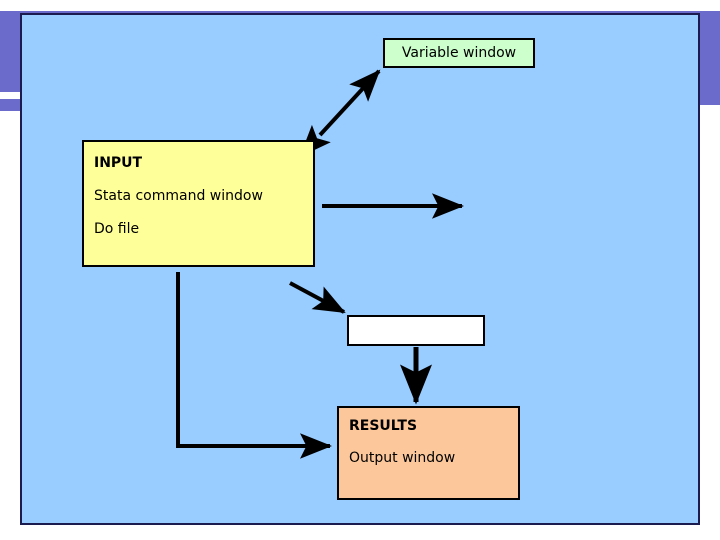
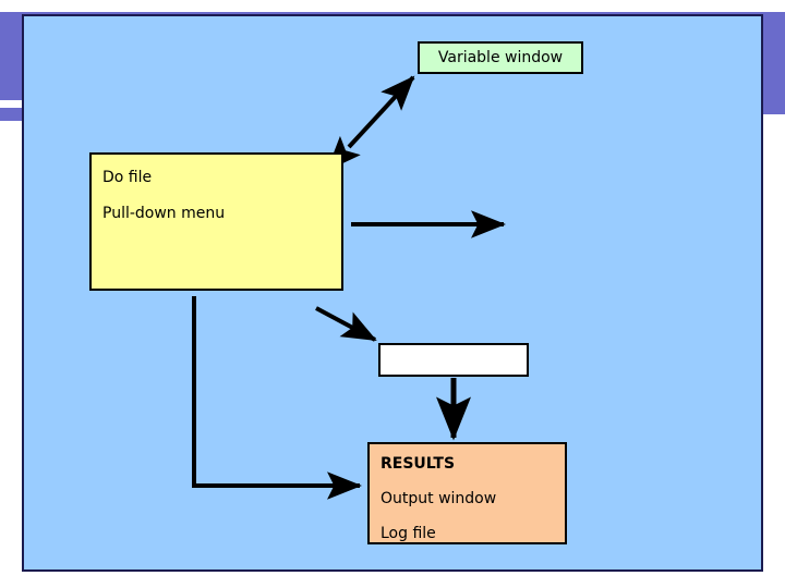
  Variable window
- INPUT
- Stata command window
  Do file
+ Pull-down menu
  RESULTS
  Output window
+ Log file
